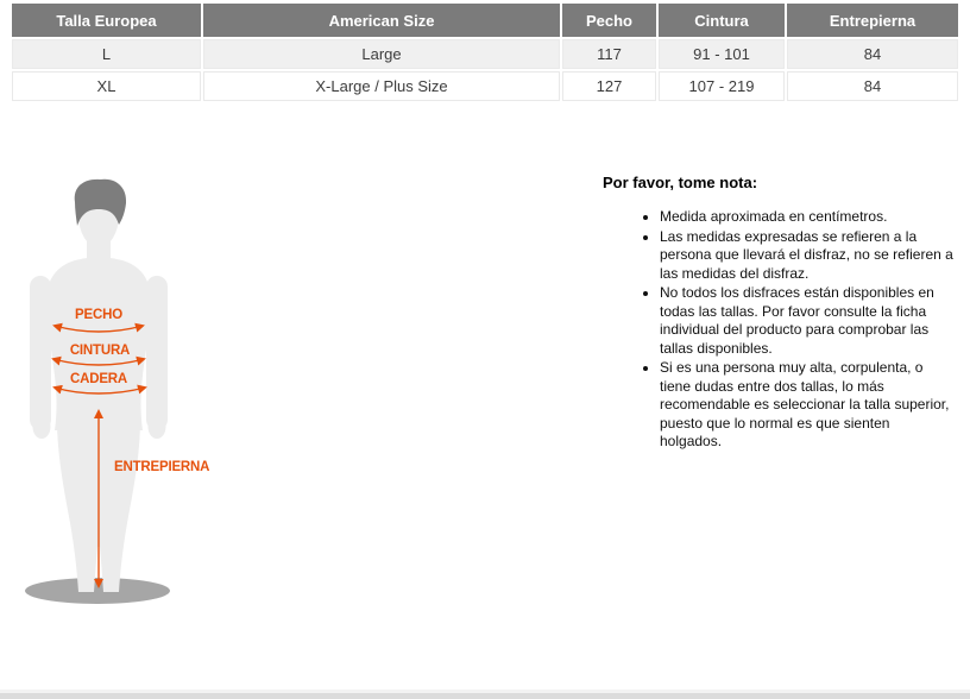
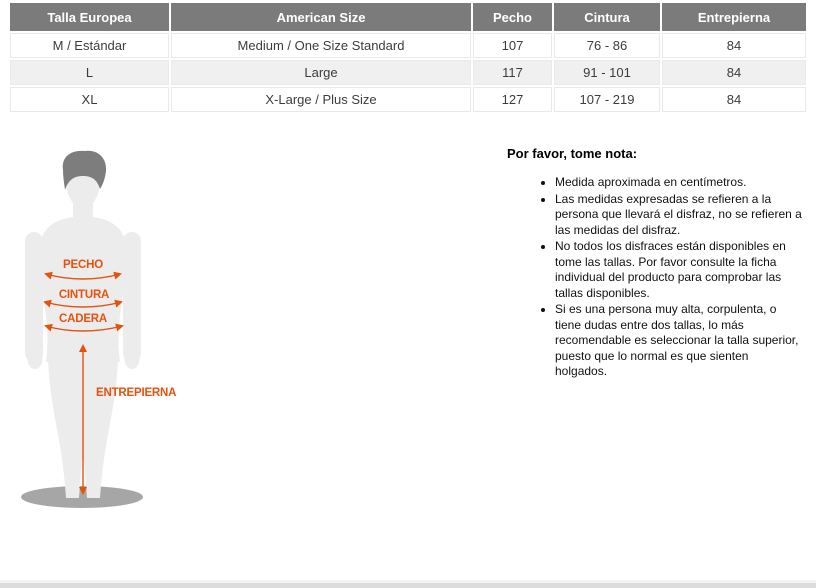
  Talla Europea	American Size	Pecho	Cintura	Entrepierna
+ M / Estándar	Medium / One Size Standard	107	76 - 86	84
  L	Large	117	91 - 101	84
  XL	X-Large / Plus Size	127	107 - 219	84
  PECHO
  CINTURA
  CADERA
  ENTREPIERNA
  Por favor, tome nota:
  Medida aproximada en centímetros.
  Las medidas expresadas se refieren a la persona que llevará el disfraz, no se refieren a las medidas del disfraz.
- No todos los disfraces están disponibles en todas las tallas. Por favor consulte la ficha individual del producto para comprobar las tallas disponibles.
+ No todos los disfraces están disponibles en tome las tallas. Por favor consulte la ficha individual del producto para comprobar las tallas disponibles.
  Si es una persona muy alta, corpulenta, o tiene dudas entre dos tallas, lo más recomendable es seleccionar la talla superior, puesto que lo normal es que sienten holgados.
